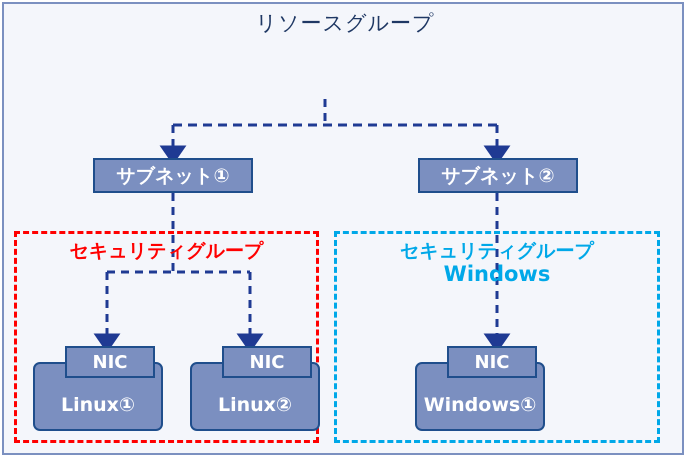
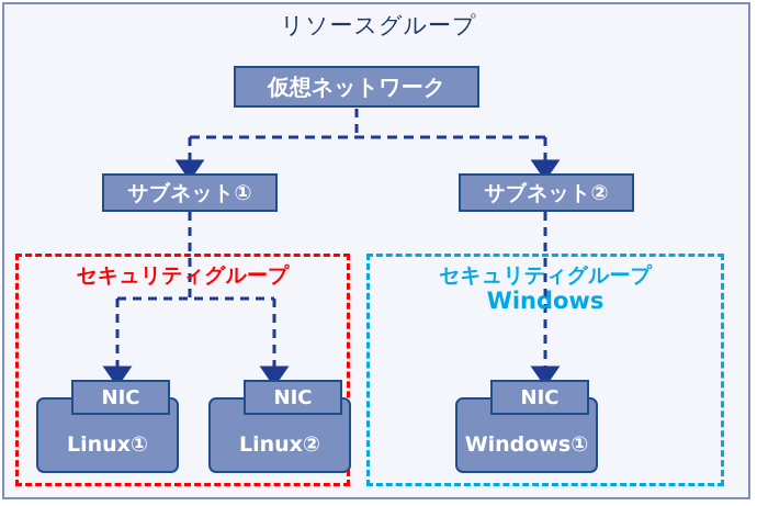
  リソースグループ
  セキュリティグループ
  セキュリティグループ
  Windows
+ 仮想ネットワーク
  サブネット①
  サブネット②
  Linux①
  NIC
  Linux②
  NIC
  Windows①
  NIC
